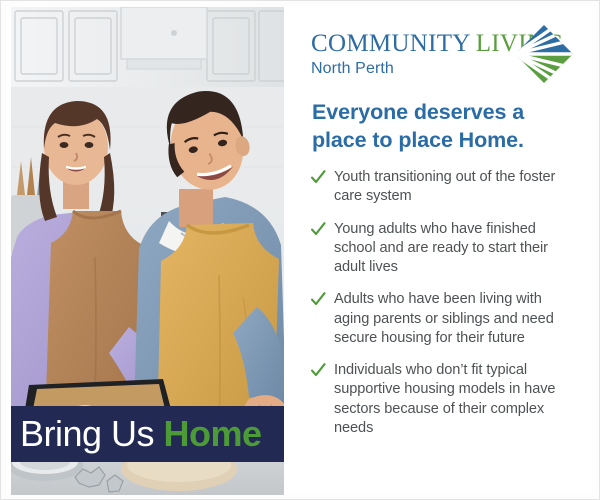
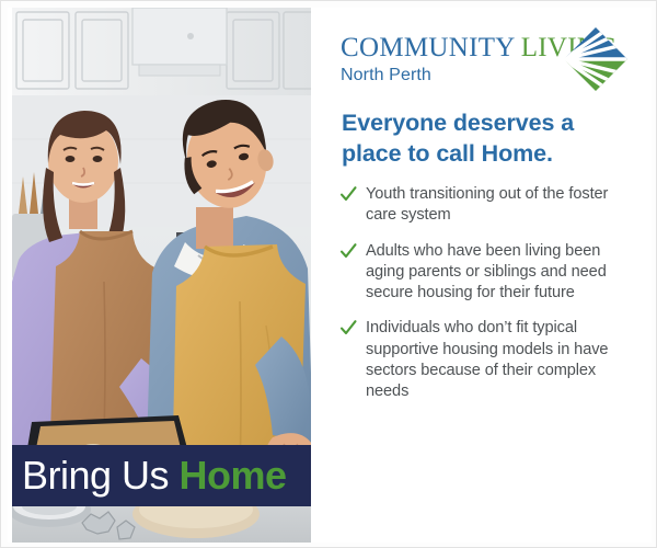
  Bring Us Home
  COMMUNITY LIVI
  North Perth
- Everyone deserves a place to place Home.
+ Everyone deserves a place to call Home.
  Youth transitioning out of the foster care system
- Young adults who have finished school and are ready to start their adult lives
- Adults who have been living with aging parents or siblings and need secure housing for their future
+ Adults who have been living been aging parents or siblings and need secure housing for their future
  Individuals who don’t fit typical supportive housing models in have sectors because of their complex needs
